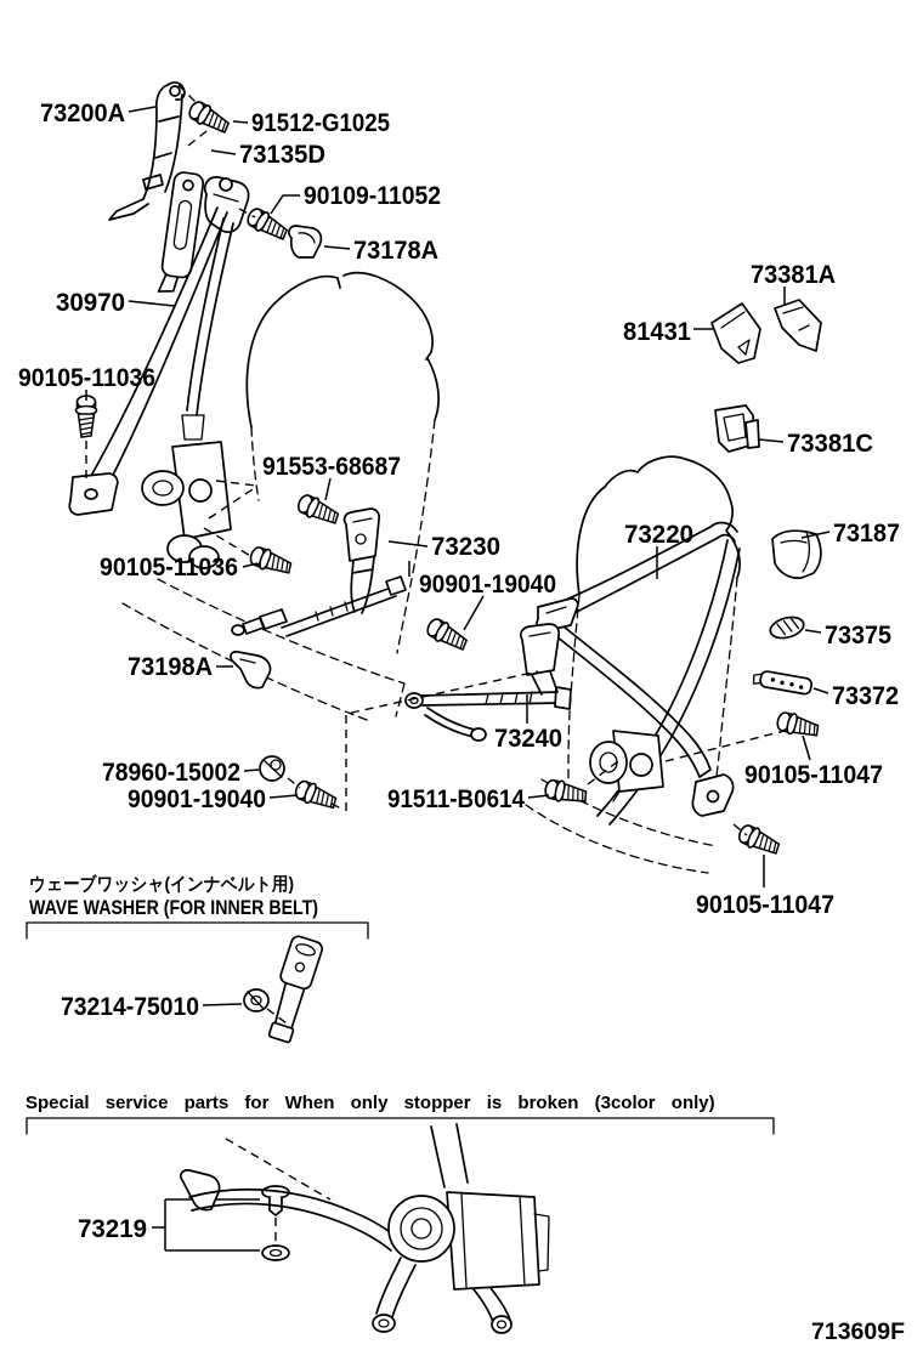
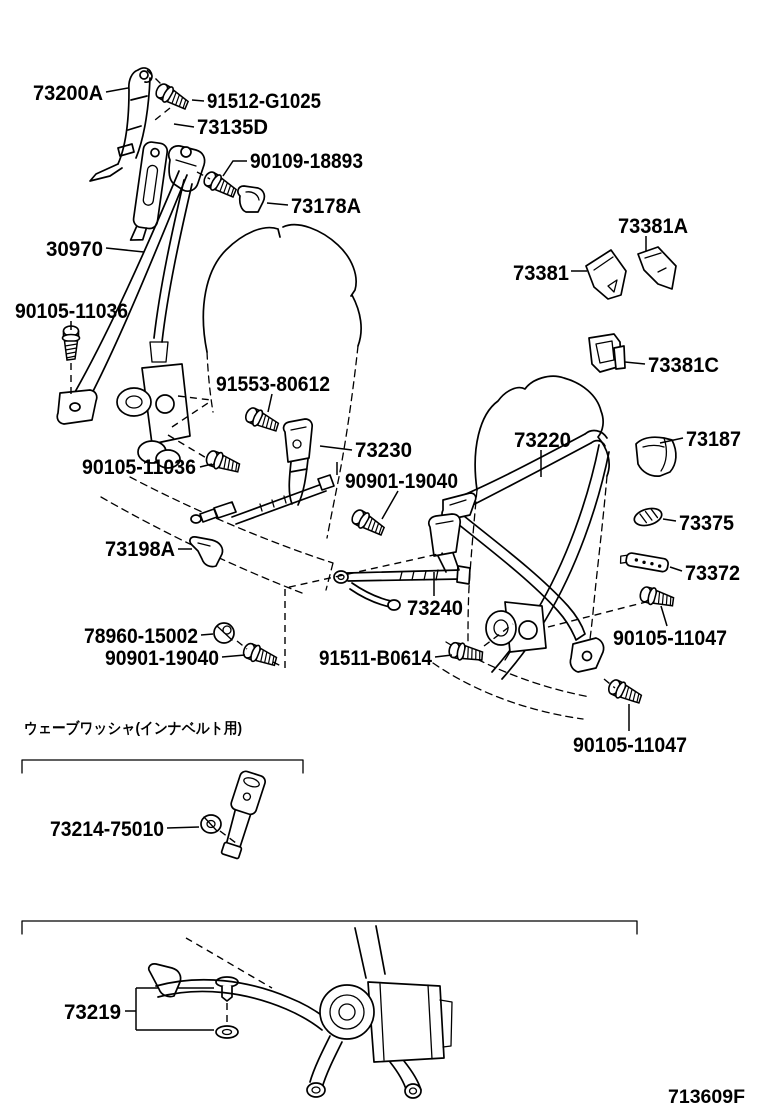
  73200A
  91512-G1025
  73135D
- 90109-11052
+ 90109-18893
  73178A
  30970
  90105-11036
- 91553-68687
+ 91553-80612
  73230
  90105-11036
  90901-19040
  73198A
  73220
  73381A
- 81431
+ 73381
  73381C
  73187
  73375
  73372
  90105-11047
  73240
  78960-15002
  90901-19040
  91511-B0614
  90105-11047
  73214-75010
  73219
  ウェーブワッシャ(インナベルト用)
- WAVE WASHER (FOR INNER BELT)
- Special service parts for When only stopper is broken (3color only)
  713609F
